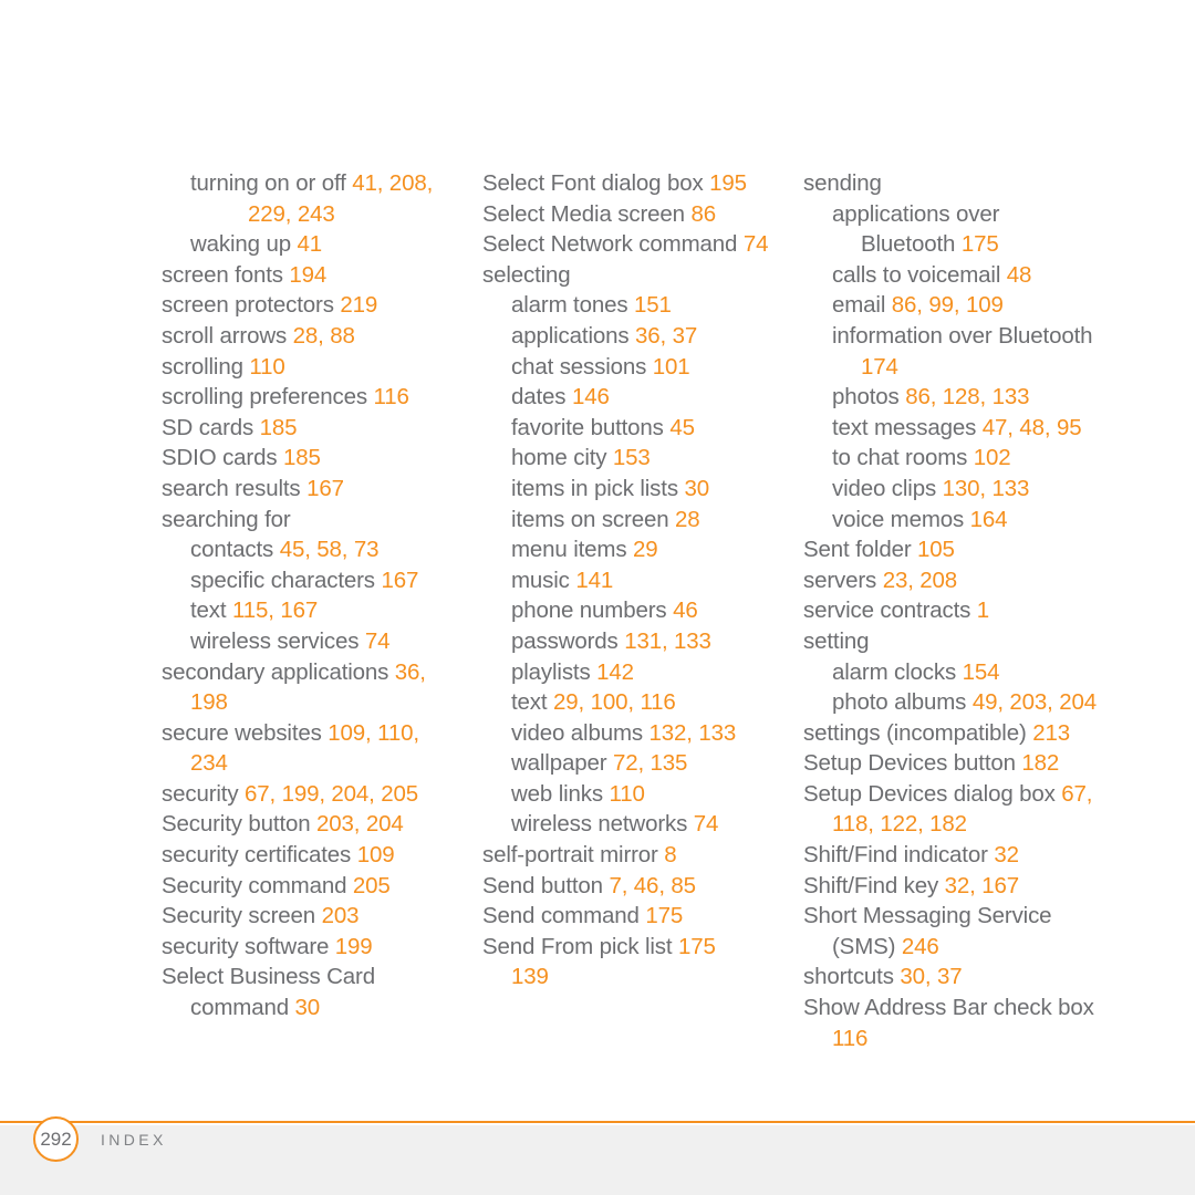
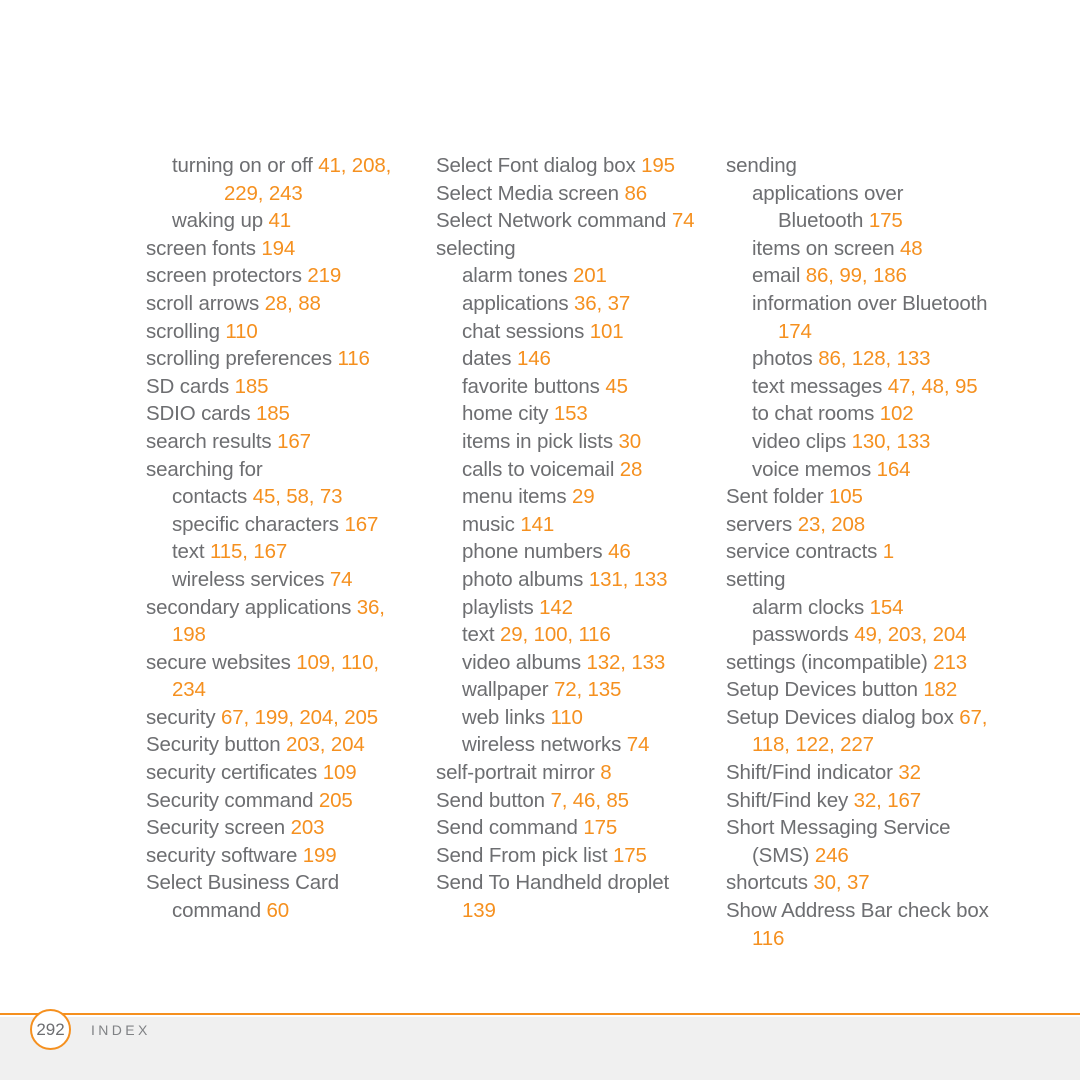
  turning on or off 41, 208,
  229, 243
  waking up 41
  screen fonts 194
  screen protectors 219
  scroll arrows 28, 88
  scrolling 110
  scrolling preferences 116
  SD cards 185
  SDIO cards 185
  search results 167
  searching for
  contacts 45, 58, 73
  specific characters 167
  text 115, 167
  wireless services 74
  secondary applications 36,
  198
  secure websites 109, 110,
  234
  security 67, 199, 204, 205
  Security button 203, 204
  security certificates 109
  Security command 205
  Security screen 203
  security software 199
  Select Business Card
- command 30
+ command 60
  Select Font dialog box 195
  Select Media screen 86
  Select Network command 74
  selecting
- alarm tones 151
+ alarm tones 201
  applications 36, 37
  chat sessions 101
  dates 146
  favorite buttons 45
  home city 153
  items in pick lists 30
- items on screen 28
+ calls to voicemail 28
  menu items 29
  music 141
  phone numbers 46
- passwords 131, 133
+ photo albums 131, 133
  playlists 142
  text 29, 100, 116
  video albums 132, 133
  wallpaper 72, 135
  web links 110
  wireless networks 74
  self-portrait mirror 8
  Send button 7, 46, 85
  Send command 175
  Send From pick list 175
+ Send To Handheld droplet
  139
  sending
  applications over
  Bluetooth 175
- calls to voicemail 48
+ items on screen 48
- email 86, 99, 109
+ email 86, 99, 186
  information over Bluetooth
  174
  photos 86, 128, 133
  text messages 47, 48, 95
  to chat rooms 102
  video clips 130, 133
  voice memos 164
  Sent folder 105
  servers 23, 208
  service contracts 1
  setting
  alarm clocks 154
- photo albums 49, 203, 204
+ passwords 49, 203, 204
  settings (incompatible) 213
  Setup Devices button 182
  Setup Devices dialog box 67,
- 118, 122, 182
+ 118, 122, 227
  Shift/Find indicator 32
  Shift/Find key 32, 167
  Short Messaging Service
  (SMS) 246
  shortcuts 30, 37
  Show Address Bar check box
  116
  292
  INDEX
